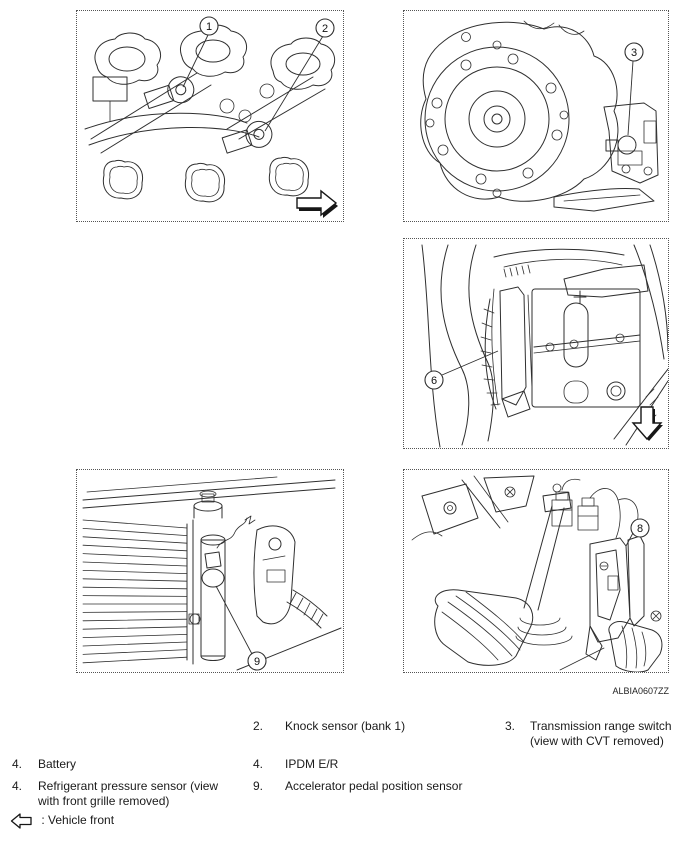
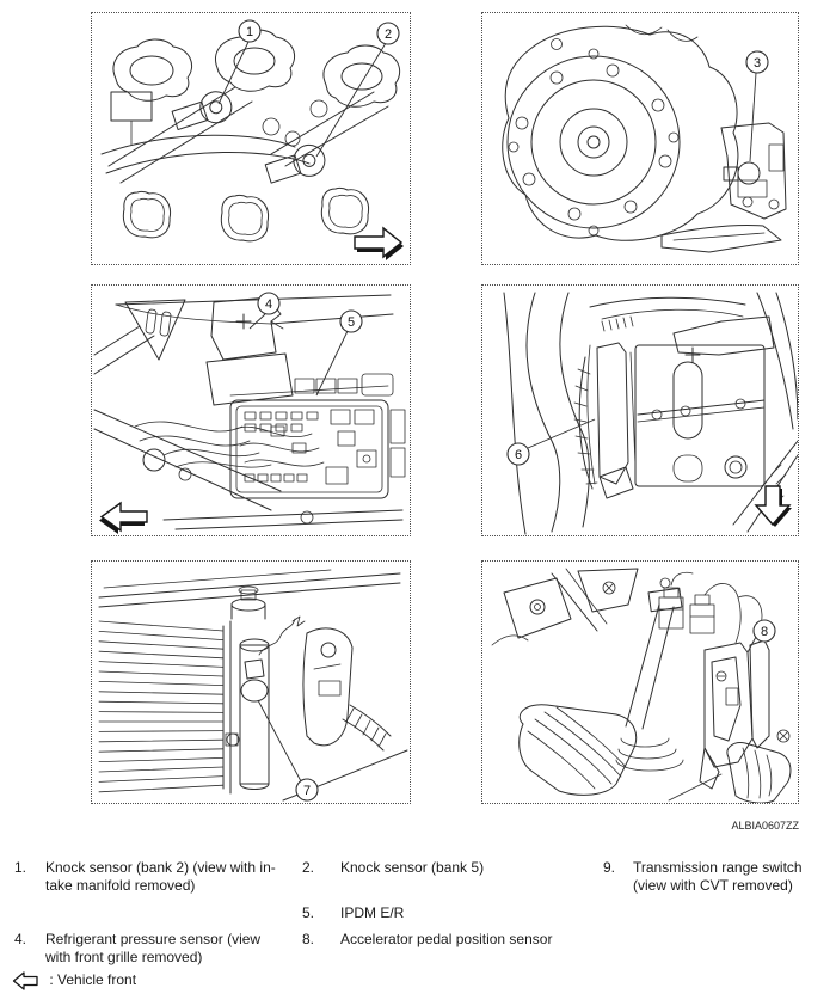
  1
  2
  3
+ 4
+ 5
  6
- 9
+ 7
  8
  ALBIA0607ZZ
+ 1. Knock sensor (bank 2) (view with in-
+ take manifold removed)
- 2. Knock sensor (bank 1)
+ 2. Knock sensor (bank 5)
- 3. Transmission range switch
+ 9. Transmission range switch
  (view with CVT removed)
- 4. Battery
- 4. IPDM E/R
+ 5. IPDM E/R
  4. Refrigerant pressure sensor (view
  with front grille removed)
- 9. Accelerator pedal position sensor
+ 8. Accelerator pedal position sensor
  : Vehicle front
